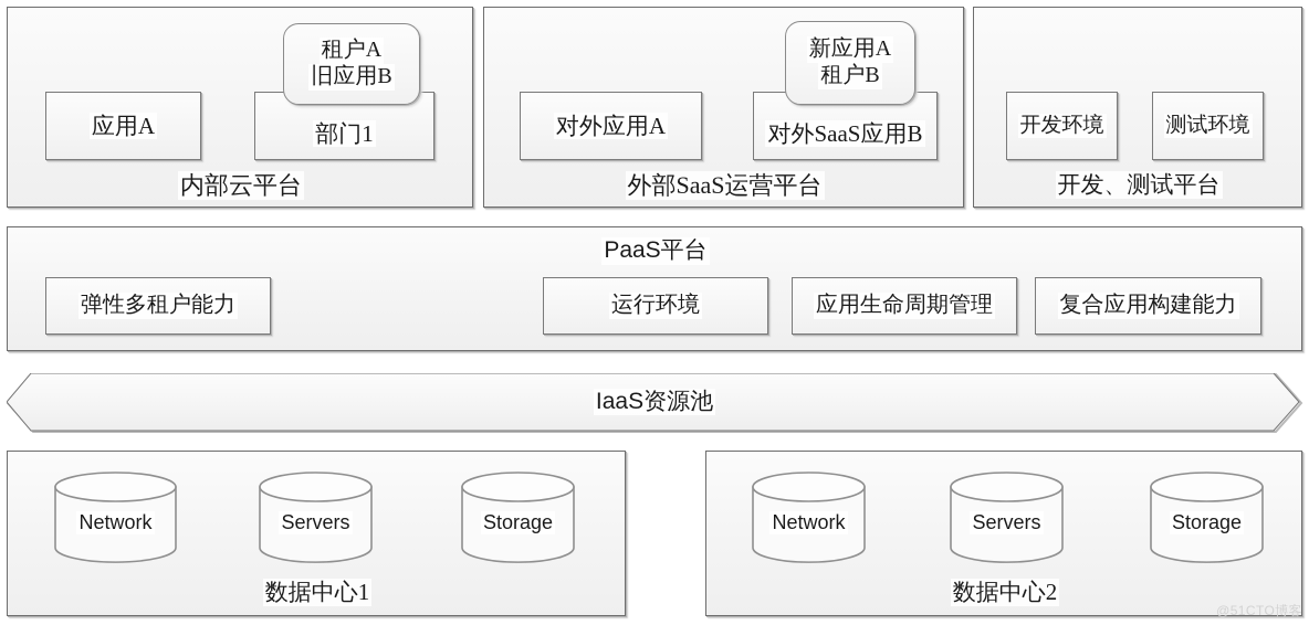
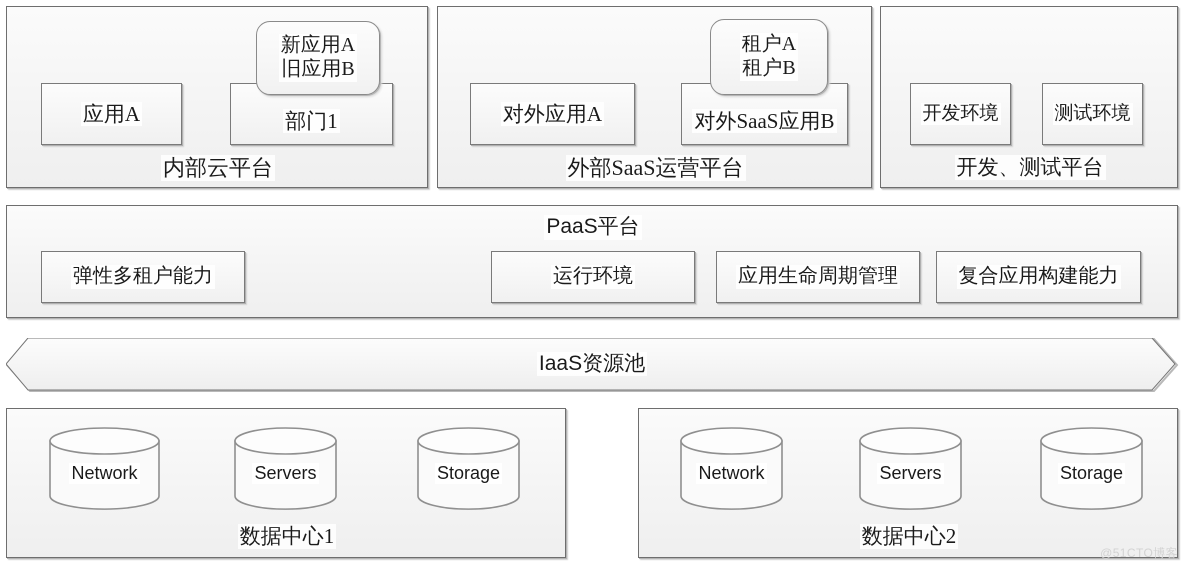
  应用A
  部门1
- 租户A
+ 新应用A
  旧应用B
  内部云平台
  对外应用A
  对外SaaS应用B
- 新应用A
+ 租户A
  租户B
  外部SaaS运营平台
  开发环境
  测试环境
  开发、测试平台
  PaaS平台
  弹性多租户能力
  运行环境
  应用生命周期管理
  复合应用构建能力
  IaaS资源池
  Network
  Servers
  Storage
  数据中心1
  Network
  Servers
  Storage
  数据中心2
  @51CTO博客
